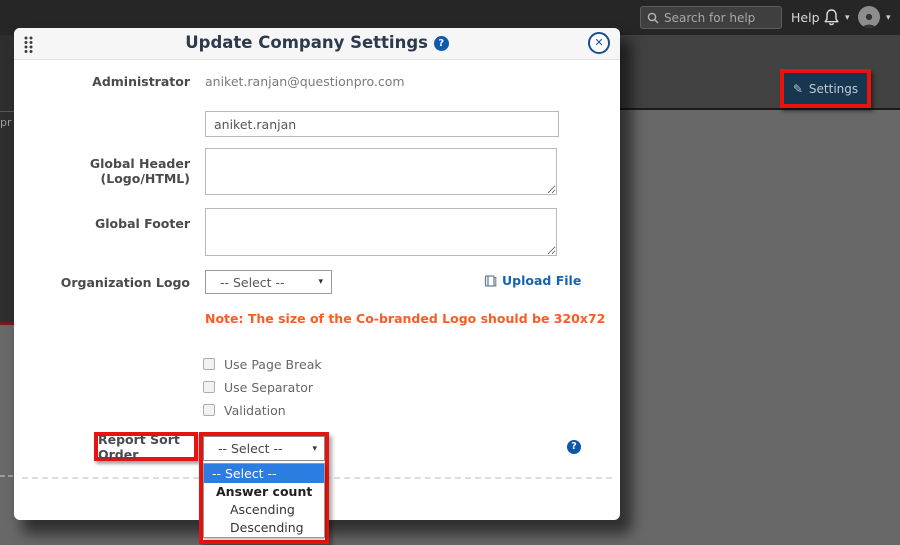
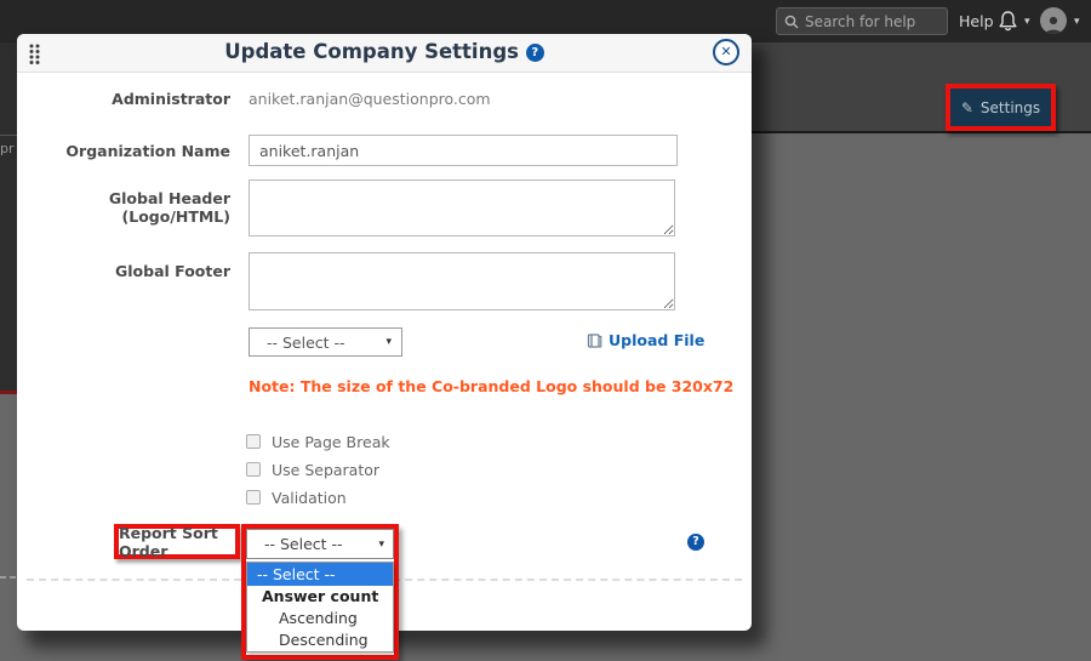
  pr
  Search for help
  Help
  ▾
  ▾
  ✎
  Settings
  Update Company Settings ?
  ✕
  Administrator
  aniket.ranjan@questionpro.com
+ Organization Name
  aniket.ranjan
  Global Header (Logo/HTML)
  Global Footer
- Organization Logo
  -- Select --
  ▾
  Upload File
  Note: The size of the Co-branded Logo should be 320x72
  Use Page Break
  Use Separator
  Validation
  Report Sort Order
  -- Select --
  ▾
  -- Select --
  Answer count
  Ascending
  Descending
  ?
